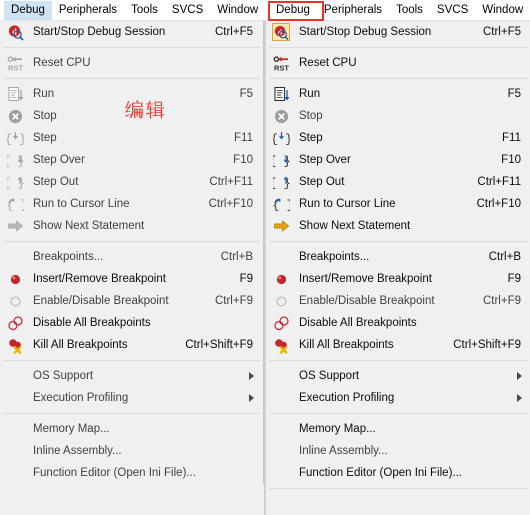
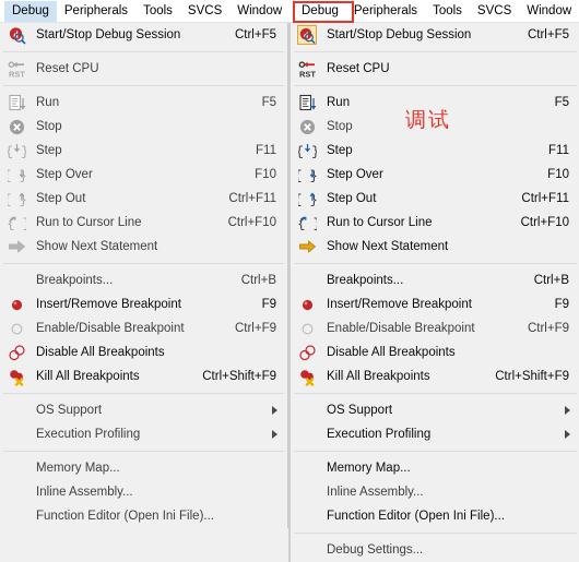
  Debug
  Peripherals
  Tools
  SVCS
  Window
  Start/Stop Debug Session
  Ctrl+F5
  RST
  Reset CPU
  Run
  F5
  Stop
  { }
  Step
  F11
  { }
  Step Over
  F10
  { }
  Step Out
  Ctrl+F11
  Run to Cursor Line
  Ctrl+F10
  Show Next Statement
  Breakpoints...
  Ctrl+B
  Insert/Remove Breakpoint
  F9
  Enable/Disable Breakpoint
  Ctrl+F9
  Disable All Breakpoints
  Kill All Breakpoints
  Ctrl+Shift+F9
  OS Support
  Execution Profiling
  Memory Map...
  Inline Assembly...
  Function Editor (Open Ini File)...
- 编辑
  Debug
  Peripherals
  Tools
  SVCS
  Window
  Start/Stop Debug Session
  Ctrl+F5
  RST
  Reset CPU
  Run
  F5
  Stop
  { }
  Step
  F11
  { }
  Step Over
  F10
  { }
  Step Out
  Ctrl+F11
  Run to Cursor Line
  Ctrl+F10
  Show Next Statement
  Breakpoints...
  Ctrl+B
  Insert/Remove Breakpoint
  F9
  Enable/Disable Breakpoint
  Ctrl+F9
  Disable All Breakpoints
  Kill All Breakpoints
  Ctrl+Shift+F9
  OS Support
  Execution Profiling
  Memory Map...
  Inline Assembly...
  Function Editor (Open Ini File)...
+ Debug Settings...
+ 调试
